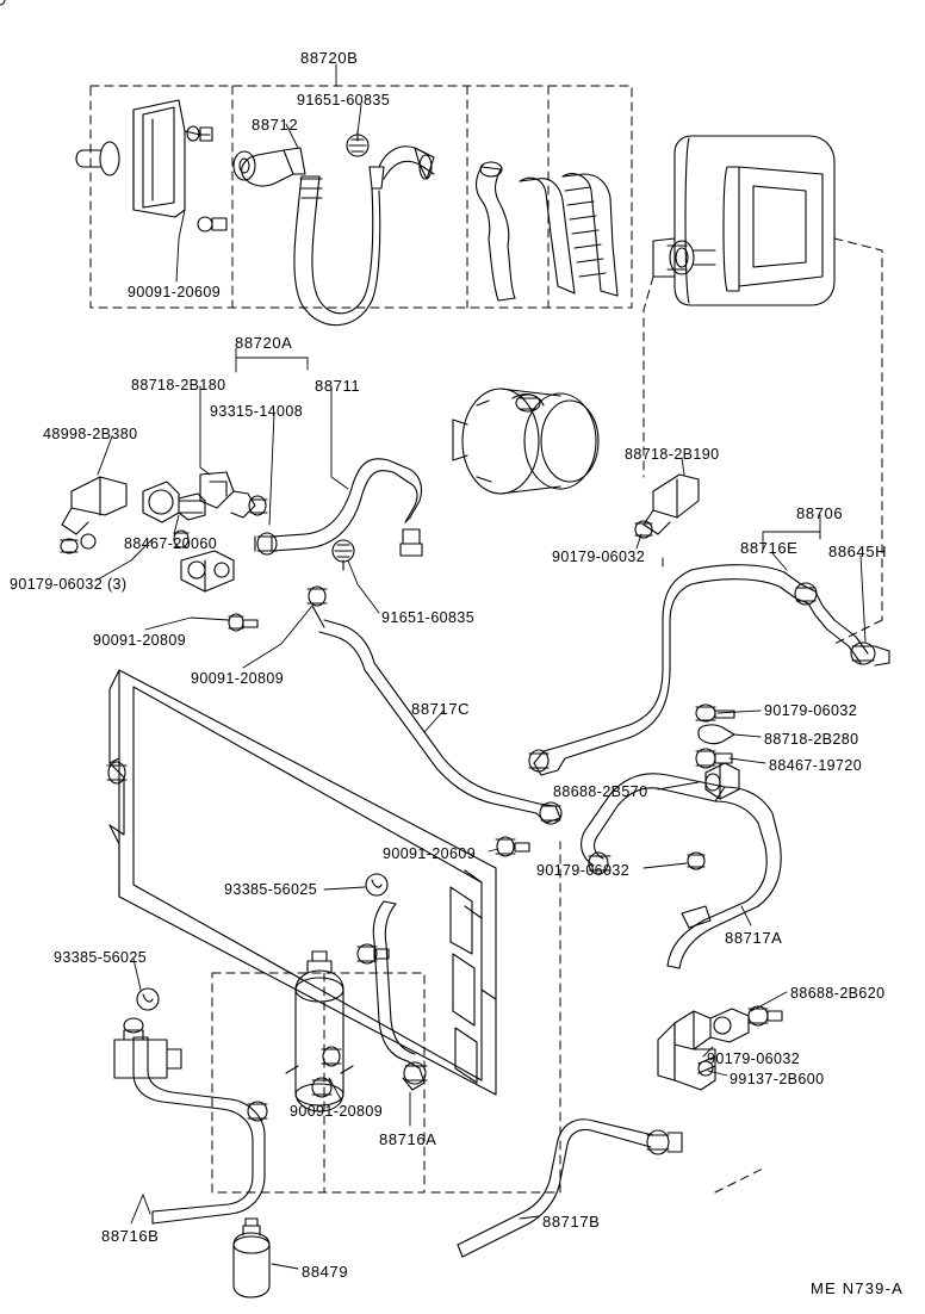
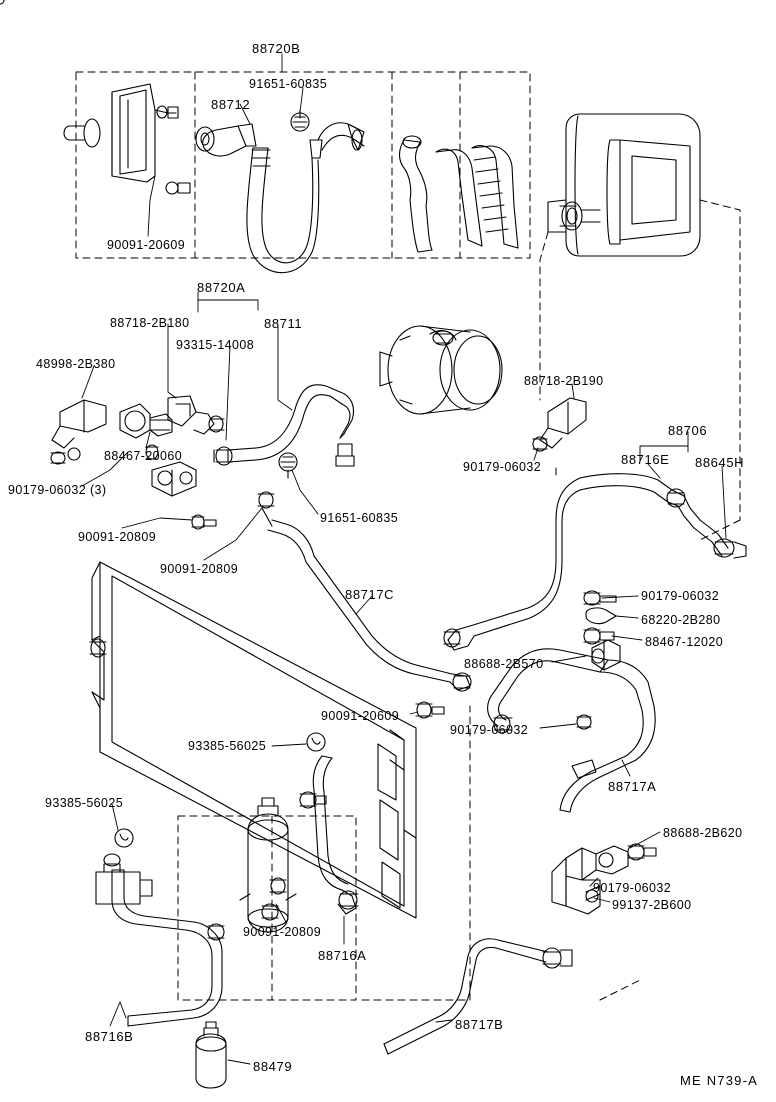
  88720B
  91651-60835
  88712
  90091-20609
  88720A
  88718-2B180
  88711
  93315-14008
  48998-2B380
  88718-2B190
  88467-20060
  88706
  88716E
  88645H
  90179-06032
  90179-06032 (3)
  91651-60835
  90091-20809
  90091-20809
  88717C
  90179-06032
- 88718-2B280
+ 68220-2B280
- 88467-19720
+ 88467-12020
  88688-2B570
  90091-20609
  90179-06032
  93385-56025
  88717A
  93385-56025
  88688-2B620
  90179-06032
  99137-2B600
  90091-20809
  88716A
  88716B
  88479
  88717B
  ME N739-A
